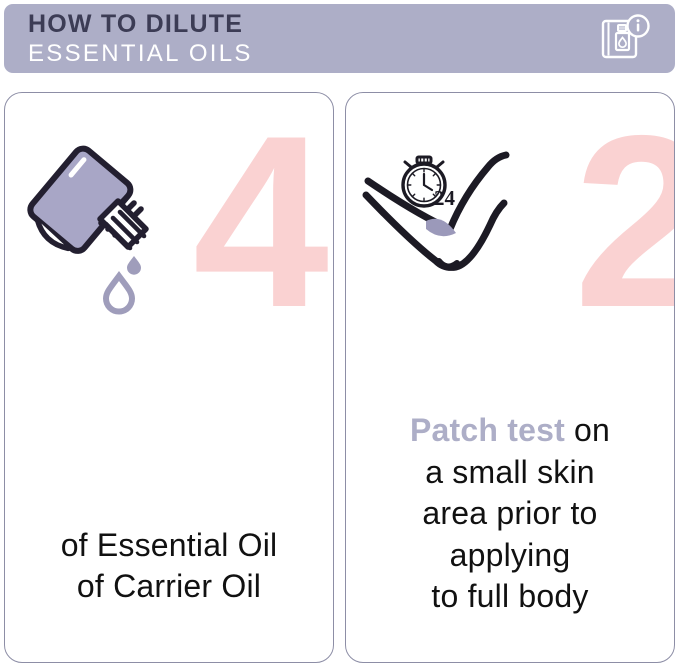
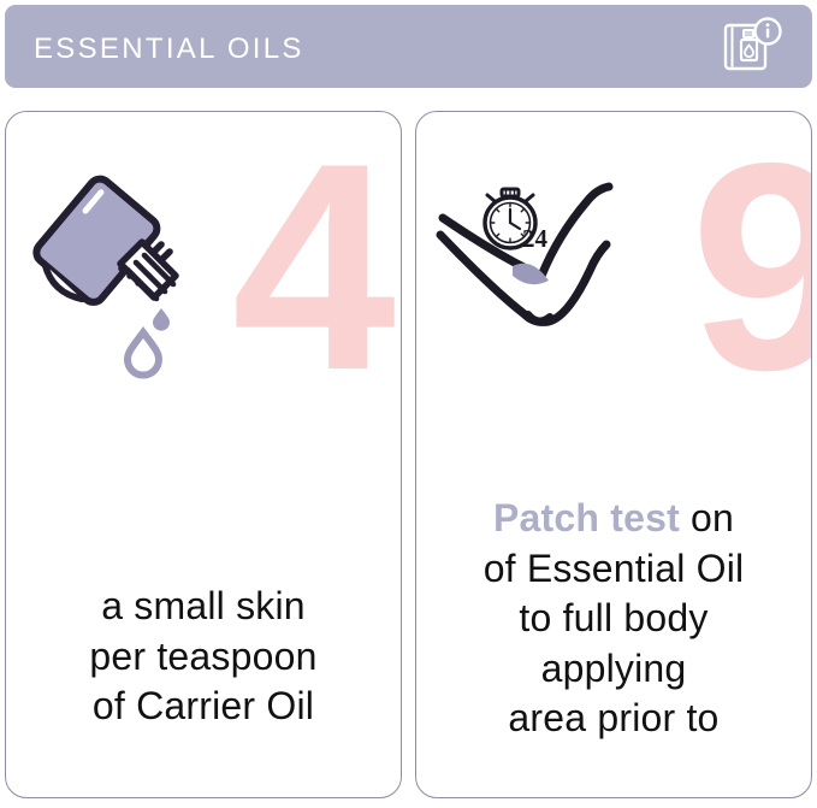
- HOW TO DILUTE
  ESSENTIAL OILS
  4
- of Essential Oil
+ a small skin
+ per teaspoon
  of Carrier Oil
- 2
+ 9
  24
  Patch test on
- a small skin
+ of Essential Oil
- area prior to
+ to full body
  applying
- to full body
+ area prior to
